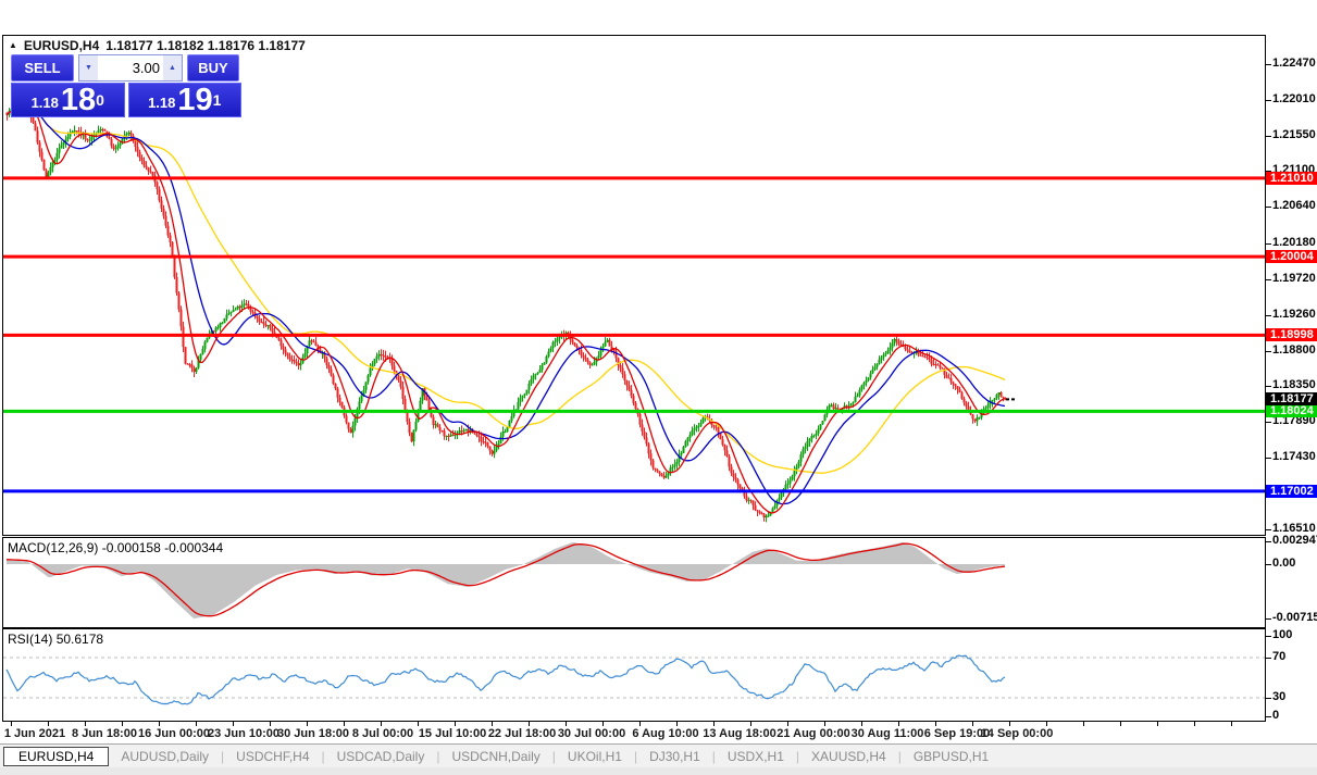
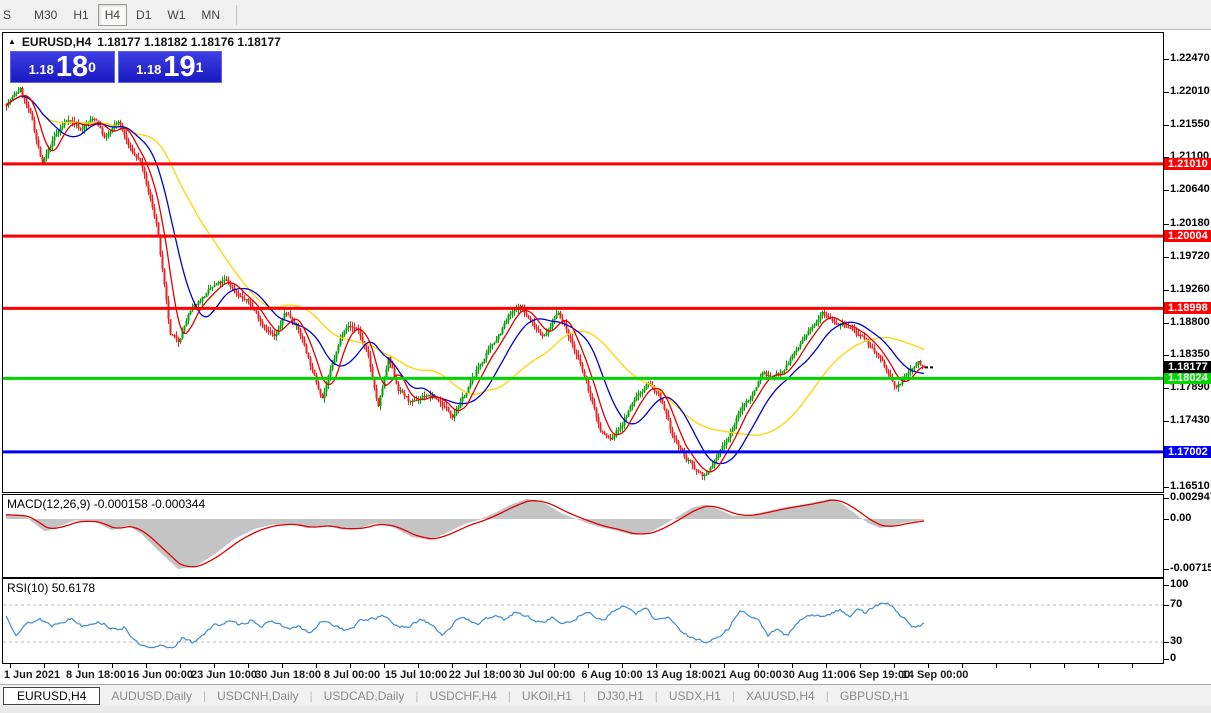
+ S
+ M30
+ H1
+ H4
+ D1
+ W1
+ MN
  ▲
  EURUSD,H4
  1.18177 1.18182 1.18176 1.18177
- SELL
- 3.00
- BUY
  1.18
  18
  0
  1.18
  19
  1
  1.22470
  1.22010
  1.21550
  1.21100
  1.20640
  1.20180
  1.19720
  1.19260
  1.18800
  1.18350
  1.17890
  1.17430
  1.16510
  0.00294
  0.00
  -0.00715
  100
  70
  30
  0
  1.21010
  1.20004
  1.18998
  1.18024
  1.17002
  1.18177
  1 Jun 2021
  8 Jun 18:00
  16 Jun 00:00
  23 Jun 10:00
  30 Jun 18:00
  8 Jul 00:00
  15 Jul 10:00
  22 Jul 18:00
  30 Jul 00:00
  6 Aug 10:00
  13 Aug 18:00
  21 Aug 00:00
  30 Aug 11:00
  6 Sep 19:00
  14 Sep 00:00
  MACD(12,26,9) -0.000158 -0.000344
- RSI(14) 50.6178
+ RSI(10) 50.6178
  EURUSD,H4
  AUDUSD,Daily
  |
- USDCHF,H4
+ USDCNH,Daily
  |
  USDCAD,Daily
  |
- USDCNH,Daily
+ USDCHF,H4
  |
  UKOil,H1
  |
  DJ30,H1
  |
  USDX,H1
  |
  XAUUSD,H4
  |
  GBPUSD,H1
